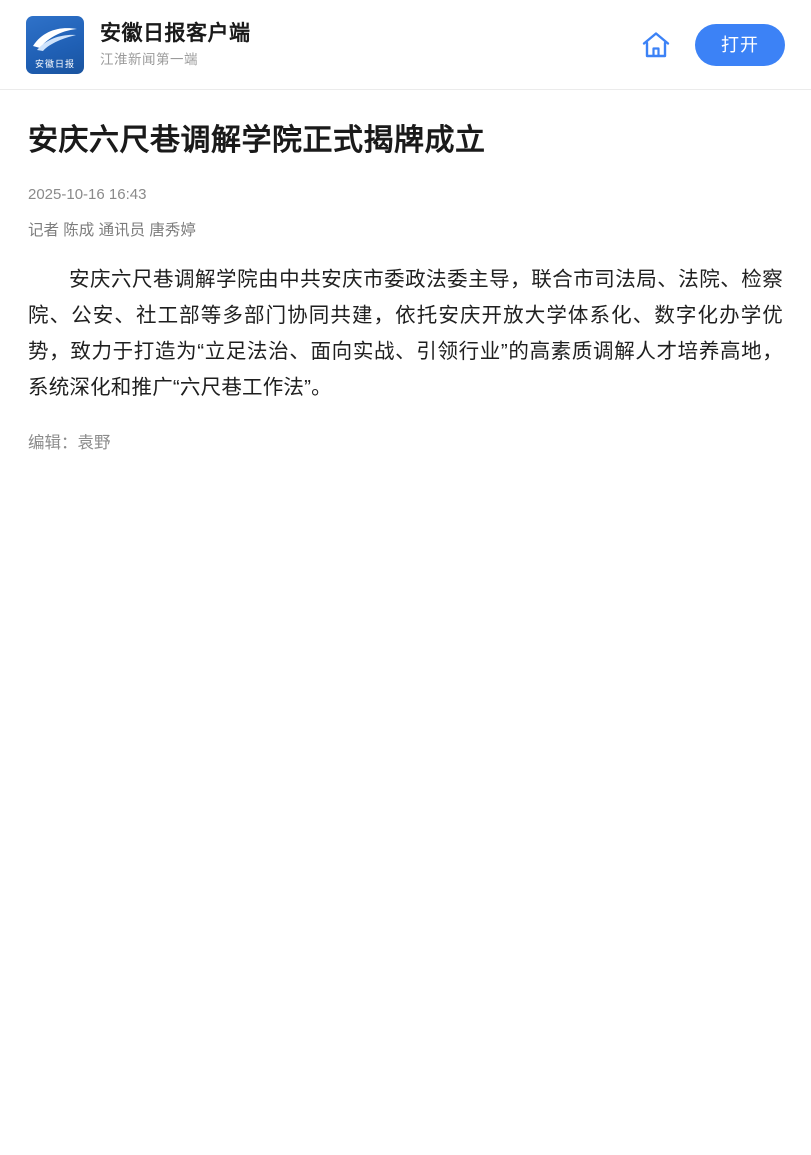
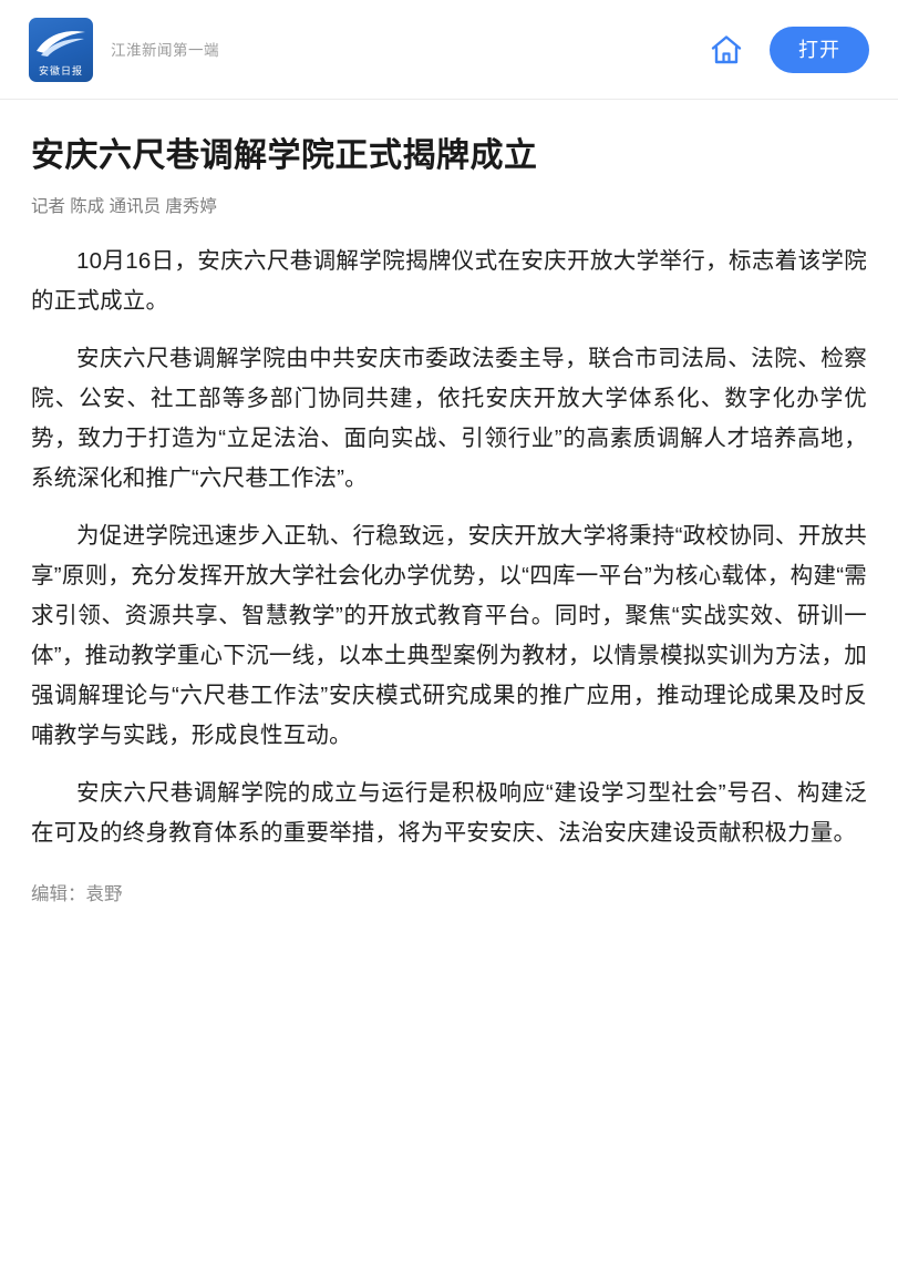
  安徽日报
- 安徽日报客户端
  江淮新闻第一端
  打开
  安庆六尺巷调解学院正式揭牌成立
- 2025-10-16 16:43
  记者 陈成 通讯员 唐秀婷
+ 10月16日，安庆六尺巷调解学院揭牌仪式在安庆开放大学举行，标志着该学院的正式成立。
  安庆六尺巷调解学院由中共安庆市委政法委主导，联合市司法局、法院、检察院、公安、社工部等多部门协同共建，依托安庆开放大学体系化、数字化办学优势，致力于打造为“立足法治、面向实战、引领行业”的高素质调解人才培养高地，系统深化和推广“六尺巷工作法”。
+ 为促进学院迅速步入正轨、行稳致远，安庆开放大学将秉持“政校协同、开放共享”原则，充分发挥开放大学社会化办学优势，以“四库一平台”为核心载体，构建“需求引领、资源共享、智慧教学”的开放式教育平台。同时，聚焦“实战实效、研训一体”，推动教学重心下沉一线，以本土典型案例为教材，以情景模拟实训为方法，加强调解理论与“六尺巷工作法”安庆模式研究成果的推广应用，推动理论成果及时反哺教学与实践，形成良性互动。
+ 安庆六尺巷调解学院的成立与运行是积极响应“建设学习型社会”号召、构建泛在可及的终身教育体系的重要举措，将为平安安庆、法治安庆建设贡献积极力量。
  编辑：袁野
